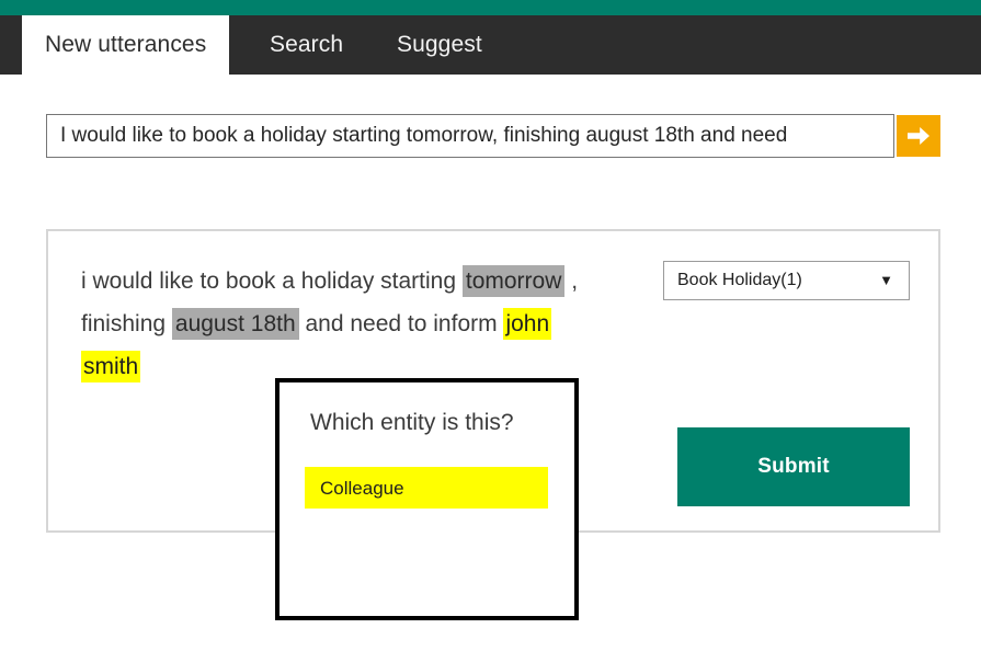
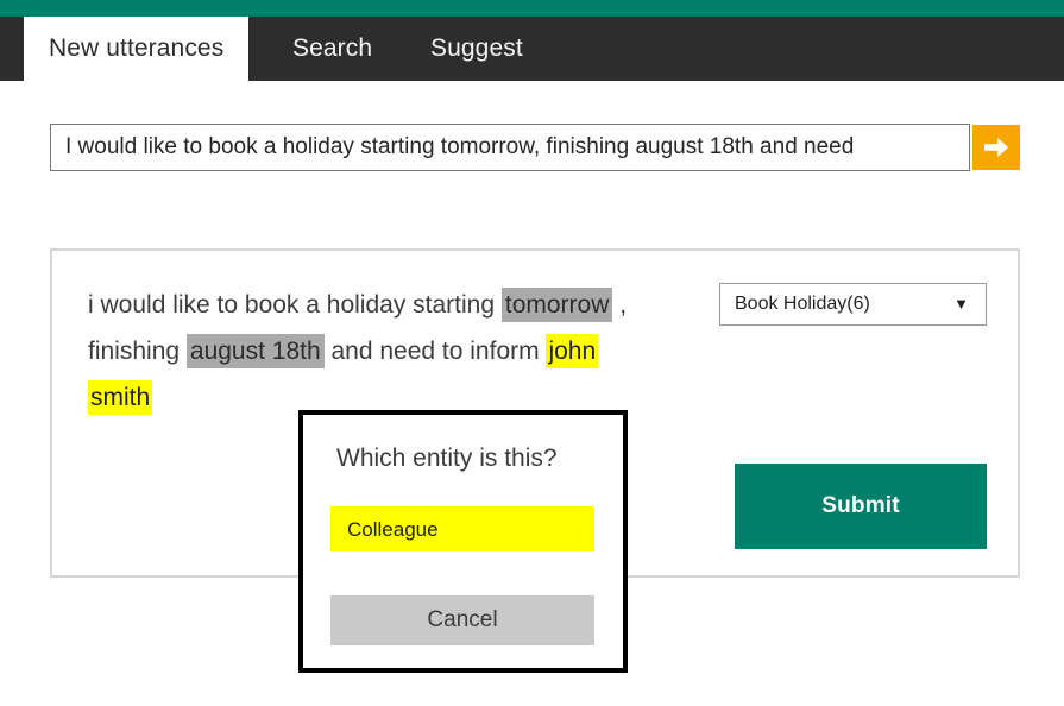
  New utterances
  Search
  Suggest
  I would like to book a holiday starting tomorrow, finishing august 18th and need
  i would like to book a holiday starting tomorrow , finishing august 18th and need to inform john smith
- Book Holiday(1)
+ Book Holiday(6)
  ▼
  Submit
  Which entity is this?
  Colleague
+ Cancel
